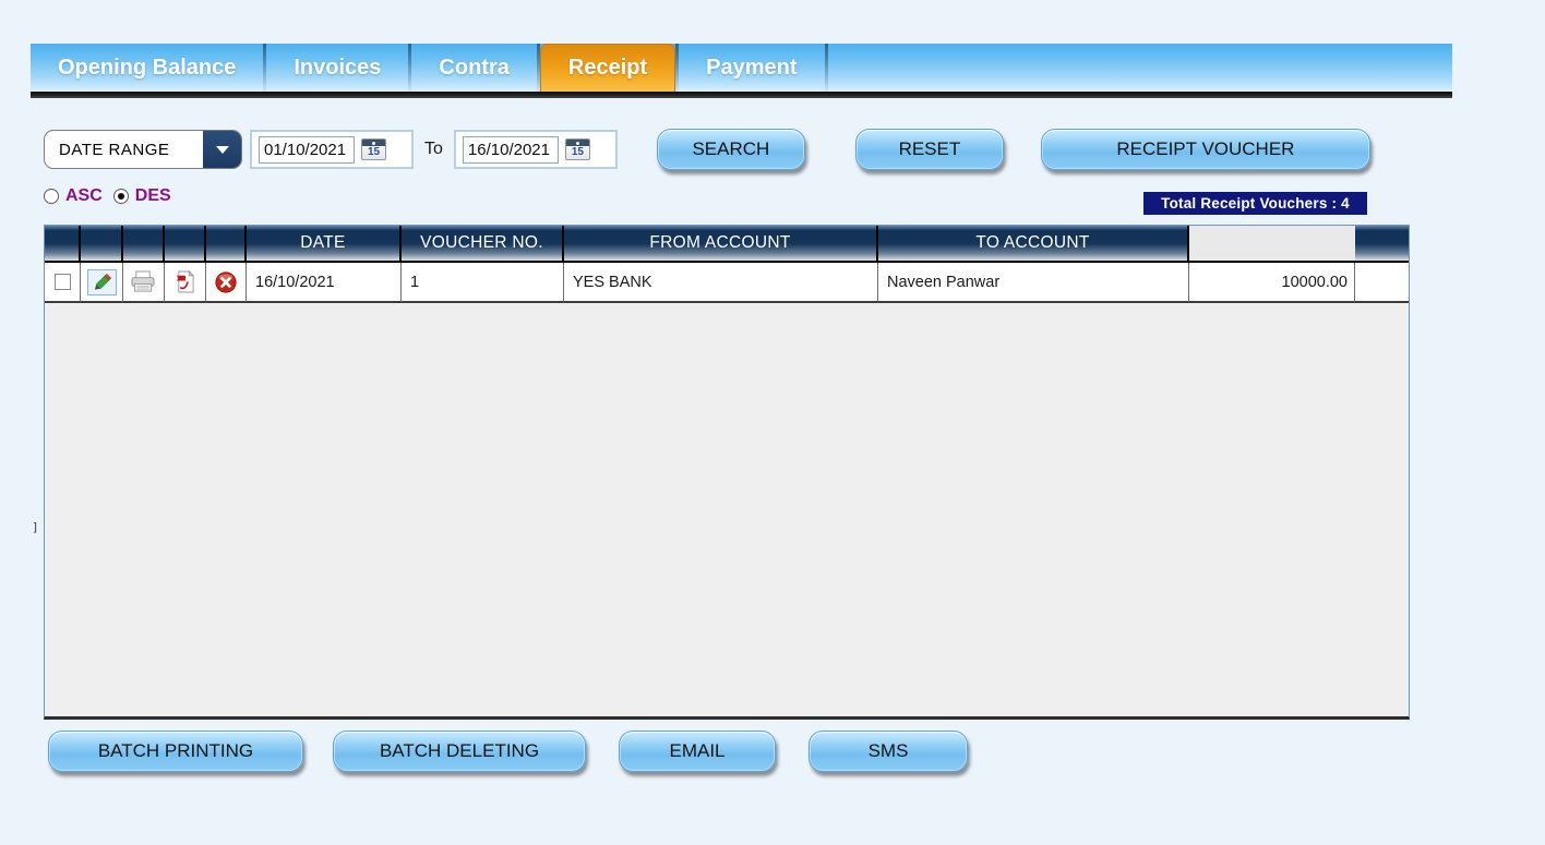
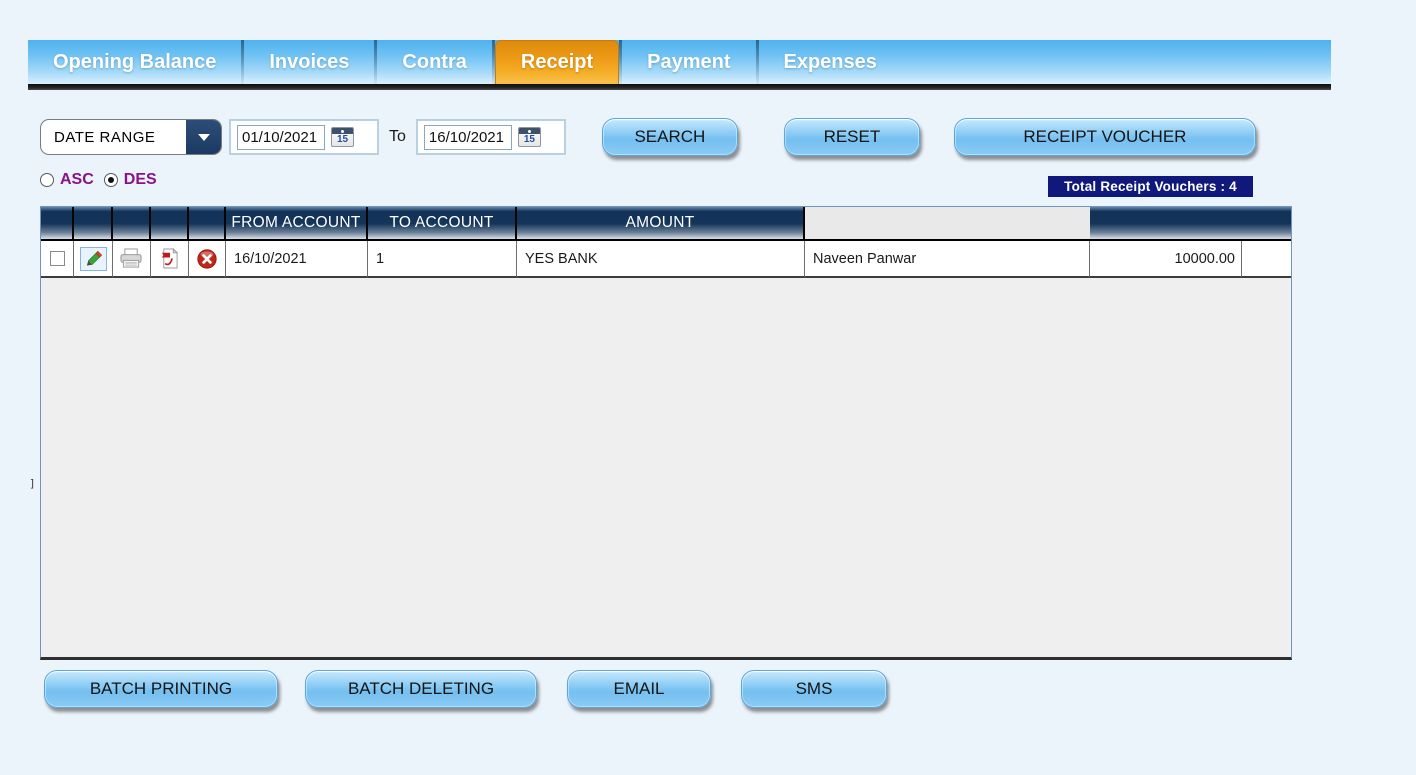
  Opening Balance
  Invoices
  Contra
  Receipt
  Payment
+ Expenses
  DATE RANGE
  01/10/2021
  15
  To
  16/10/2021
  15
  SEARCH
  RESET
  RECEIPT VOUCHER
  ASC
  DES
  Total Receipt Vouchers : 4
- DATE
- VOUCHER NO.
  FROM ACCOUNT
  TO ACCOUNT
+ AMOUNT
  16/10/2021
  1
  YES BANK
  Naveen Panwar
  10000.00
  BATCH PRINTING
  BATCH DELETING
  EMAIL
  SMS
  ]
